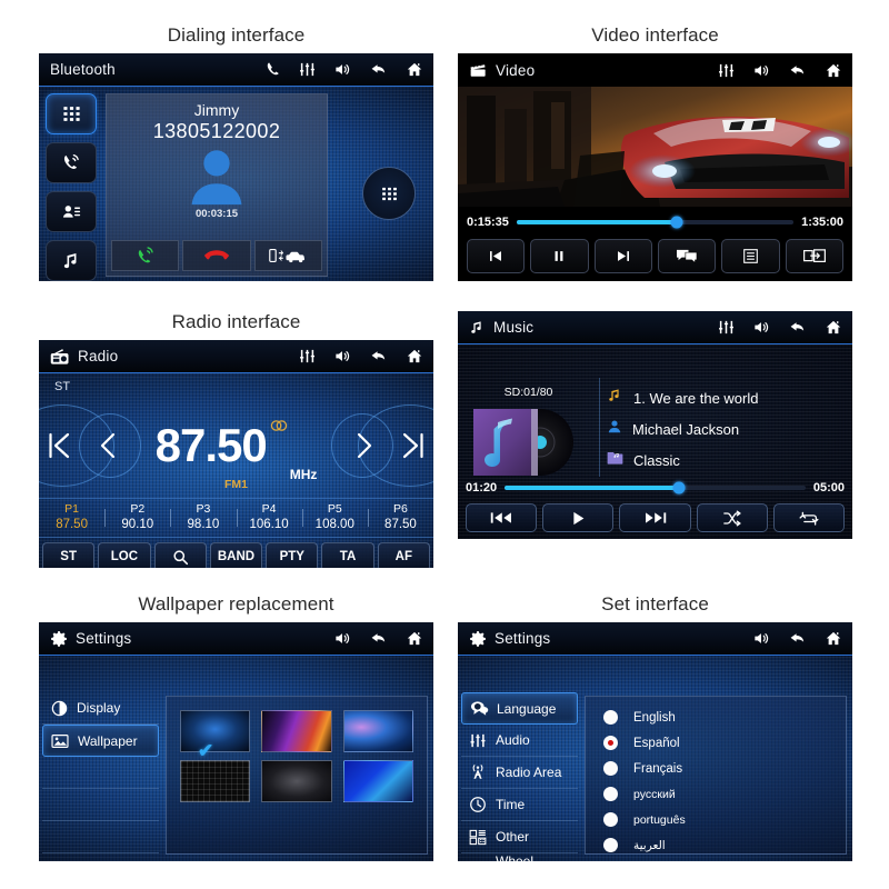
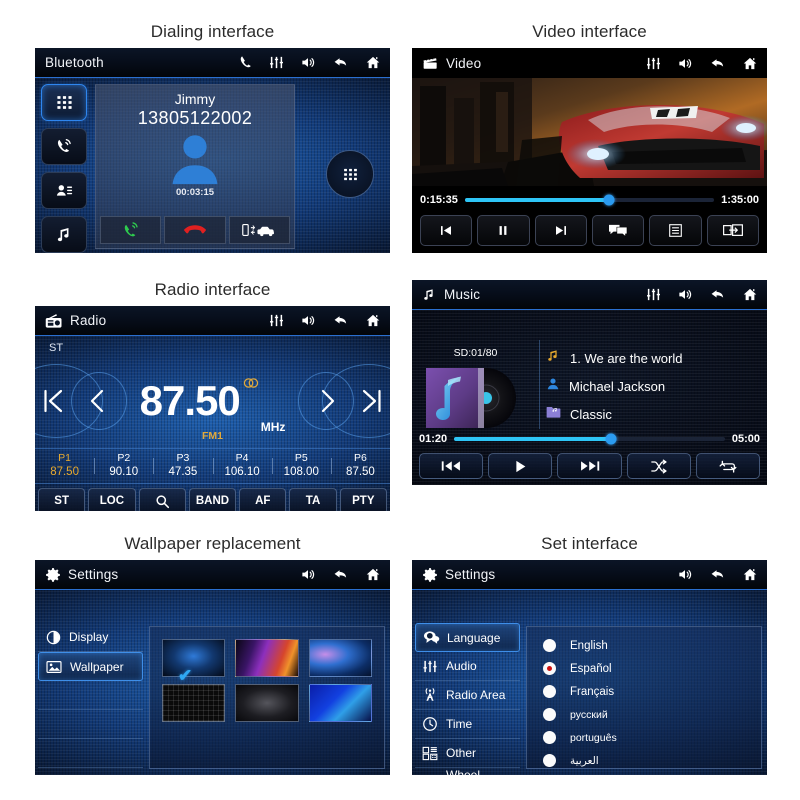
  Dialing interface
  Bluetooth
  Jimmy
  13805122002
  00:03:15
  Video interface
  Video
  0:15:35
  1:35:00
  Radio interface
  Radio
  ST
  87.50
  MHz
  FM1
  P1
  87.50
  P2
  90.10
  P3
- 98.10
+ 47.35
  P4
  106.10
  P5
  108.00
  P6
  87.50
  ST
  LOC
  BAND
- PTY
+ AF
  TA
- AF
+ PTY
  Music
  SD:01/80
  1. We are the world
  Michael Jackson
  Classic
  01:20
  05:00
  Wallpaper replacement
  Settings
  Display
  Wallpaper
  ✔
  Set interface
  Settings
  Language
  Audio
  Radio Area
  Time
  Other
  English
  Español
  Français
  русский
  português
  العربية
